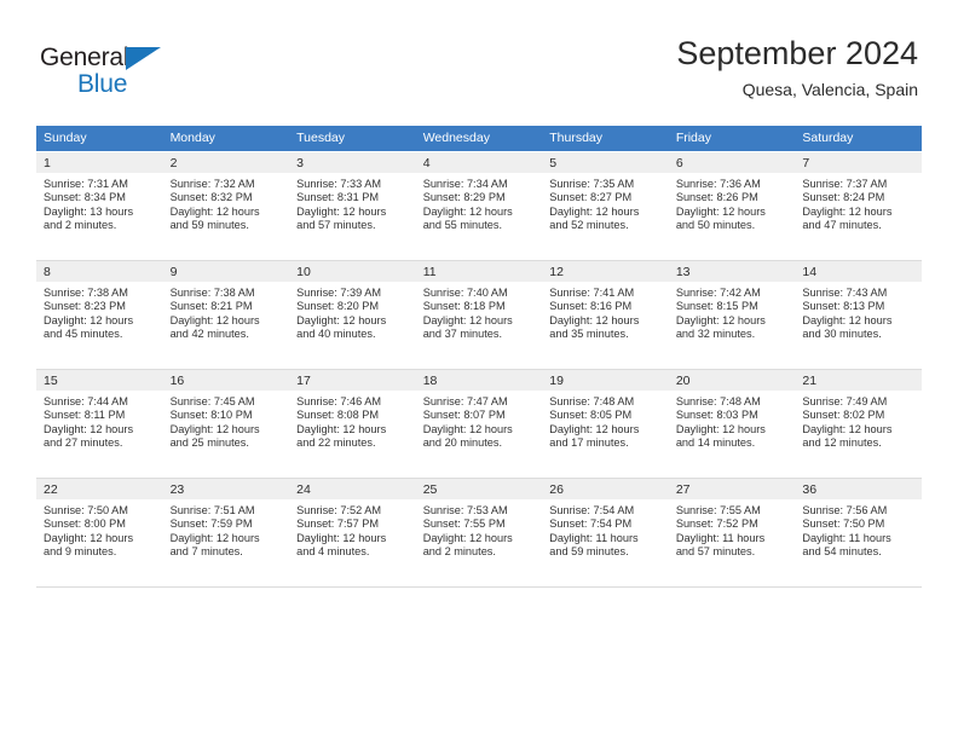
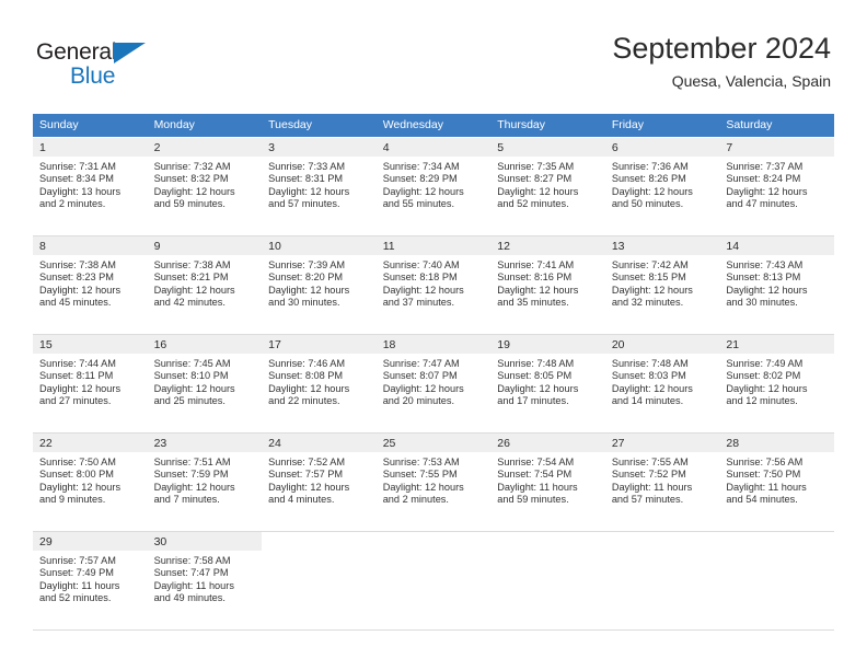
  General
  Blue
  September 2024
  Quesa, Valencia, Spain
  Sunday	Monday	Tuesday	Wednesday	Thursday	Friday	Saturday
  1Sunrise: 7:31 AMSunset: 8:34 PMDaylight: 13 hoursand 2 minutes.	2Sunrise: 7:32 AMSunset: 8:32 PMDaylight: 12 hoursand 59 minutes.	3Sunrise: 7:33 AMSunset: 8:31 PMDaylight: 12 hoursand 57 minutes.	4Sunrise: 7:34 AMSunset: 8:29 PMDaylight: 12 hoursand 55 minutes.	5Sunrise: 7:35 AMSunset: 8:27 PMDaylight: 12 hoursand 52 minutes.	6Sunrise: 7:36 AMSunset: 8:26 PMDaylight: 12 hoursand 50 minutes.	7Sunrise: 7:37 AMSunset: 8:24 PMDaylight: 12 hoursand 47 minutes.
- 8Sunrise: 7:38 AMSunset: 8:23 PMDaylight: 12 hoursand 45 minutes.	9Sunrise: 7:38 AMSunset: 8:21 PMDaylight: 12 hoursand 42 minutes.	10Sunrise: 7:39 AMSunset: 8:20 PMDaylight: 12 hoursand 40 minutes.	11Sunrise: 7:40 AMSunset: 8:18 PMDaylight: 12 hoursand 37 minutes.	12Sunrise: 7:41 AMSunset: 8:16 PMDaylight: 12 hoursand 35 minutes.	13Sunrise: 7:42 AMSunset: 8:15 PMDaylight: 12 hoursand 32 minutes.	14Sunrise: 7:43 AMSunset: 8:13 PMDaylight: 12 hoursand 30 minutes.
+ 8Sunrise: 7:38 AMSunset: 8:23 PMDaylight: 12 hoursand 45 minutes.	9Sunrise: 7:38 AMSunset: 8:21 PMDaylight: 12 hoursand 42 minutes.	10Sunrise: 7:39 AMSunset: 8:20 PMDaylight: 12 hoursand 30 minutes.	11Sunrise: 7:40 AMSunset: 8:18 PMDaylight: 12 hoursand 37 minutes.	12Sunrise: 7:41 AMSunset: 8:16 PMDaylight: 12 hoursand 35 minutes.	13Sunrise: 7:42 AMSunset: 8:15 PMDaylight: 12 hoursand 32 minutes.	14Sunrise: 7:43 AMSunset: 8:13 PMDaylight: 12 hoursand 30 minutes.
  15Sunrise: 7:44 AMSunset: 8:11 PMDaylight: 12 hoursand 27 minutes.	16Sunrise: 7:45 AMSunset: 8:10 PMDaylight: 12 hoursand 25 minutes.	17Sunrise: 7:46 AMSunset: 8:08 PMDaylight: 12 hoursand 22 minutes.	18Sunrise: 7:47 AMSunset: 8:07 PMDaylight: 12 hoursand 20 minutes.	19Sunrise: 7:48 AMSunset: 8:05 PMDaylight: 12 hoursand 17 minutes.	20Sunrise: 7:48 AMSunset: 8:03 PMDaylight: 12 hoursand 14 minutes.	21Sunrise: 7:49 AMSunset: 8:02 PMDaylight: 12 hoursand 12 minutes.
- 22Sunrise: 7:50 AMSunset: 8:00 PMDaylight: 12 hoursand 9 minutes.	23Sunrise: 7:51 AMSunset: 7:59 PMDaylight: 12 hoursand 7 minutes.	24Sunrise: 7:52 AMSunset: 7:57 PMDaylight: 12 hoursand 4 minutes.	25Sunrise: 7:53 AMSunset: 7:55 PMDaylight: 12 hoursand 2 minutes.	26Sunrise: 7:54 AMSunset: 7:54 PMDaylight: 11 hoursand 59 minutes.	27Sunrise: 7:55 AMSunset: 7:52 PMDaylight: 11 hoursand 57 minutes.	36Sunrise: 7:56 AMSunset: 7:50 PMDaylight: 11 hoursand 54 minutes.
+ 22Sunrise: 7:50 AMSunset: 8:00 PMDaylight: 12 hoursand 9 minutes.	23Sunrise: 7:51 AMSunset: 7:59 PMDaylight: 12 hoursand 7 minutes.	24Sunrise: 7:52 AMSunset: 7:57 PMDaylight: 12 hoursand 4 minutes.	25Sunrise: 7:53 AMSunset: 7:55 PMDaylight: 12 hoursand 2 minutes.	26Sunrise: 7:54 AMSunset: 7:54 PMDaylight: 11 hoursand 59 minutes.	27Sunrise: 7:55 AMSunset: 7:52 PMDaylight: 11 hoursand 57 minutes.	28Sunrise: 7:56 AMSunset: 7:50 PMDaylight: 11 hoursand 54 minutes.
+ 29Sunrise: 7:57 AMSunset: 7:49 PMDaylight: 11 hoursand 52 minutes.	30Sunrise: 7:58 AMSunset: 7:47 PMDaylight: 11 hoursand 49 minutes.
